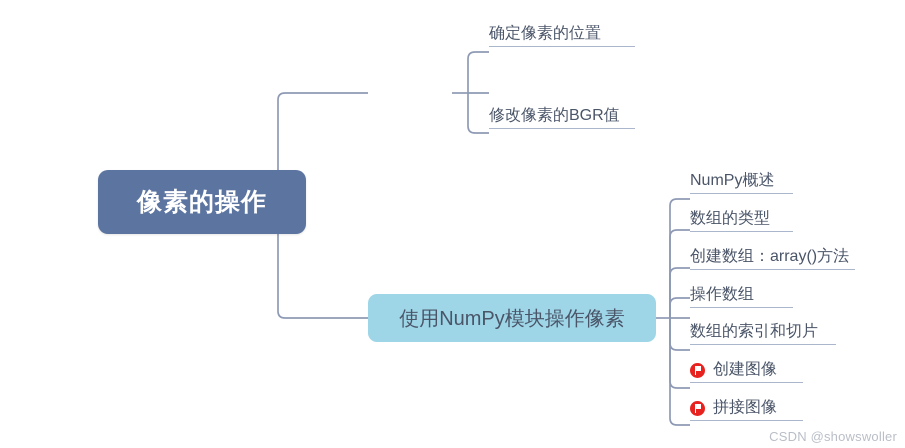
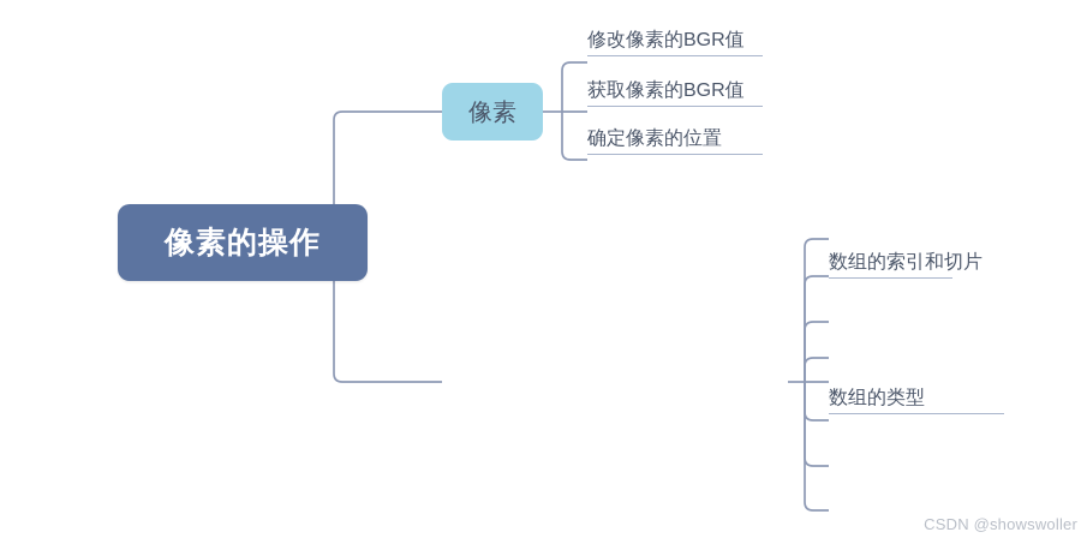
  像素的操作
+ 像素
- 确定像素的位置
+ 修改像素的BGR值
+ 获取像素的BGR值
- 修改像素的BGR值
+ 确定像素的位置
- 使用NumPy模块操作像素
- NumPy概述
- 数组的类型
+ 数组的索引和切片
- 创建数组：array()方法
- 操作数组
- 数组的索引和切片
+ 数组的类型
- 创建图像
- 拼接图像
  CSDN @showswoller
